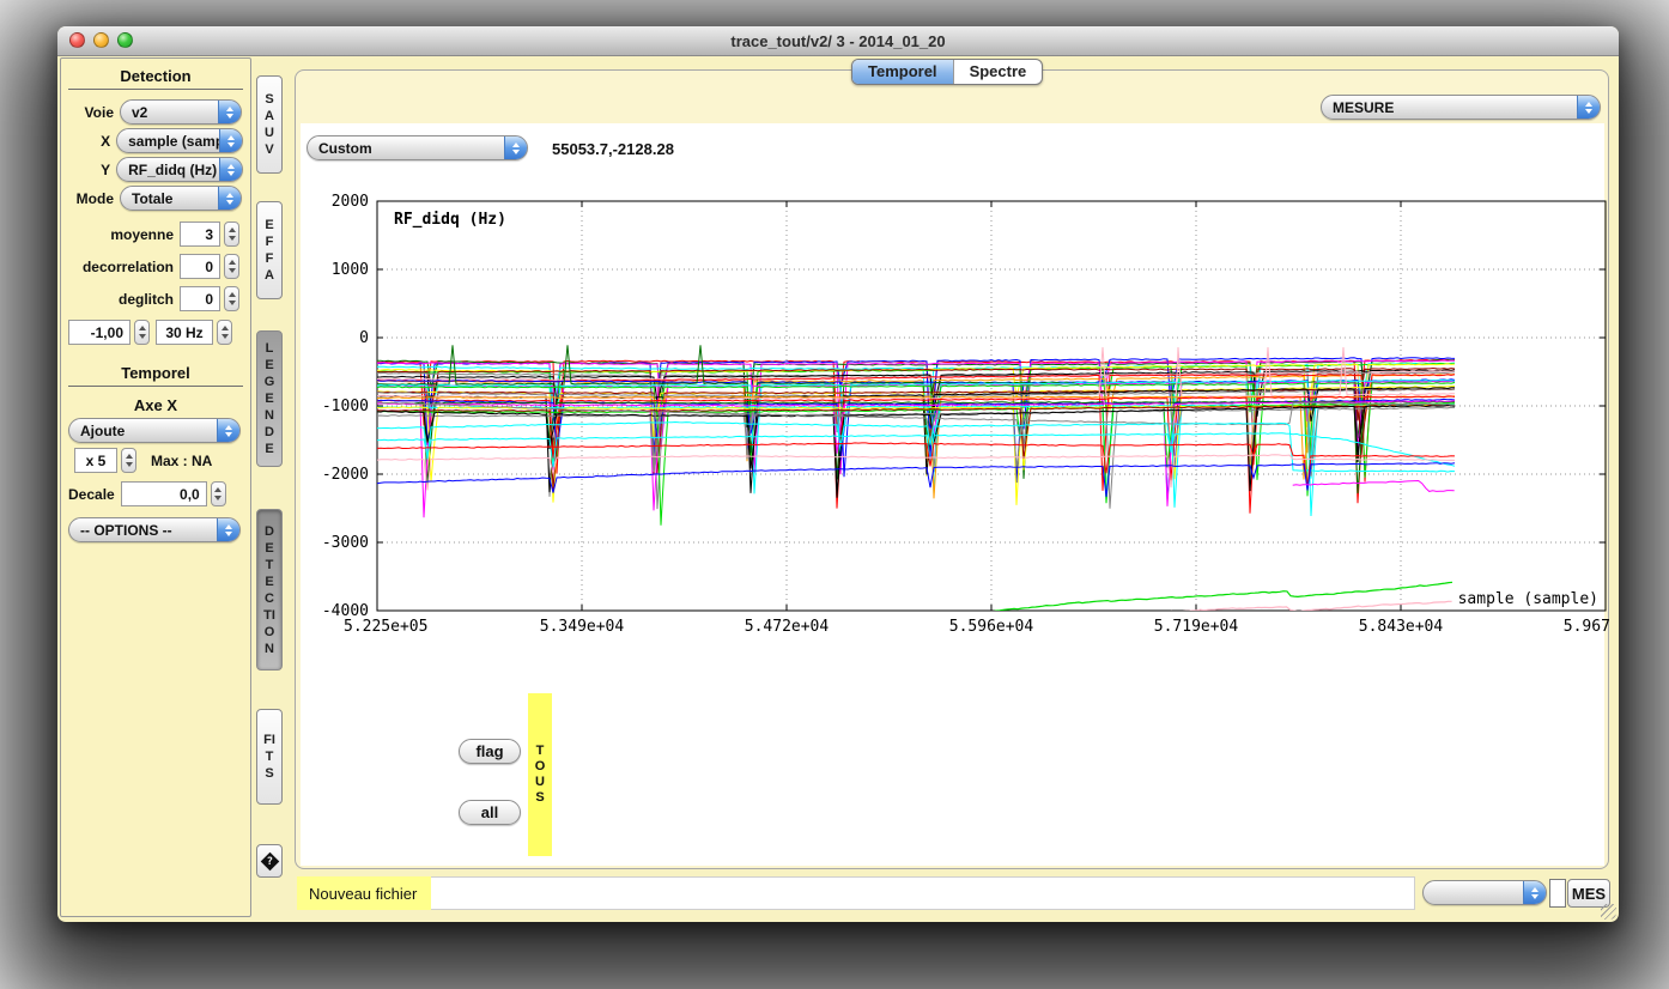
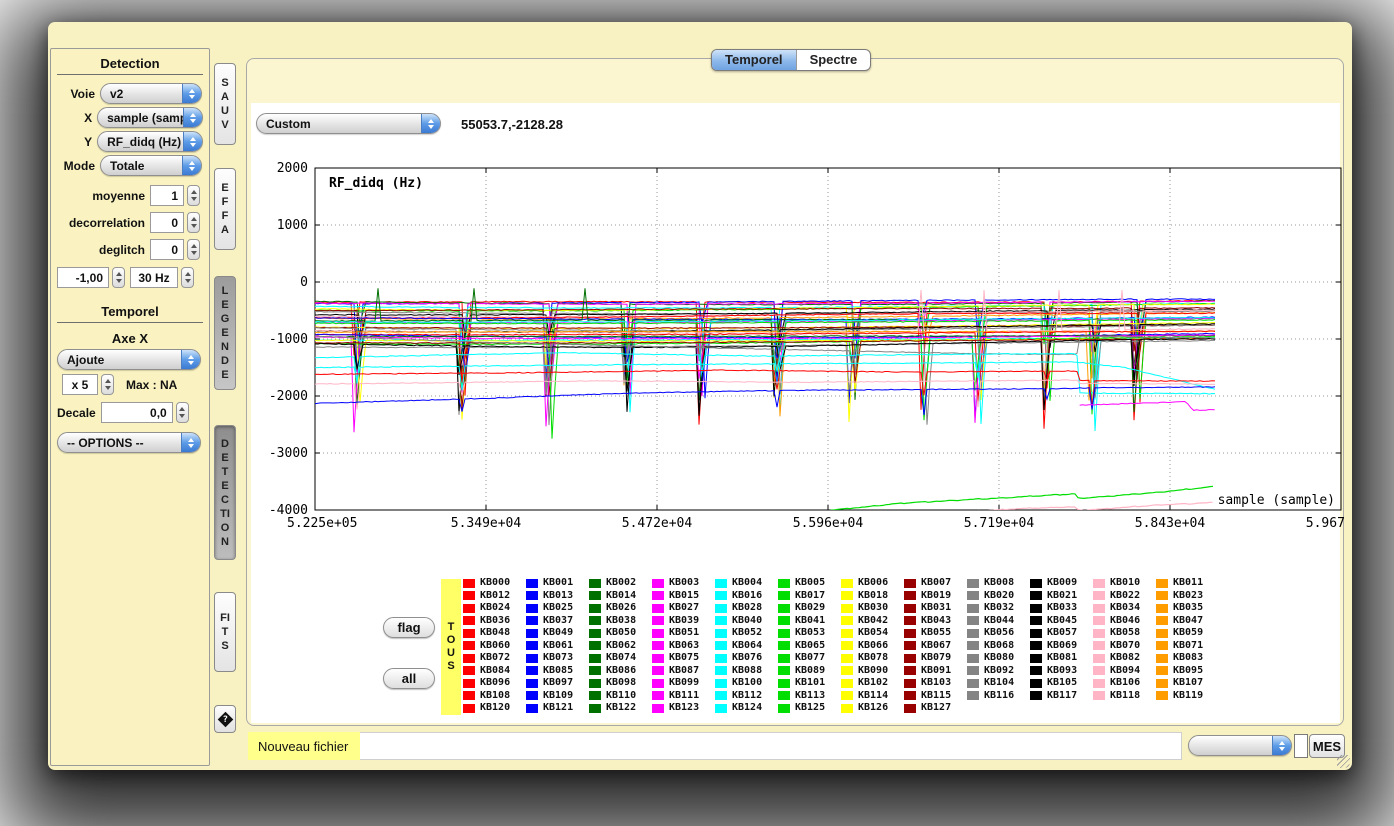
- trace_tout/v2/ 3 - 2014_01_20
  Detection
  Voie
  v2
  X
  sample (sam
  Y
  RF_didq (Hz)
  Mode
  Totale
  moyenne
- 3
+ 1
  decorrelation
  0
  deglitch
  0
  -1,00
  30 Hz
  Temporel
  Axe X
  Ajoute
  x 5
  Max : NA
  Decale
  0,0
  -- OPTIONS --
  SAUV
  EFFA
  LEGENDE
  DETECTION
  FITS
  Temporel
  Spectre
- MESURE
  Custom
  55053.7,-2128.28
  2000
  5.225e+05
  1000
  5.349e+04
  0
  5.472e+04
  -1000
  5.596e+04
  -2000
  5.719e+04
  -3000
  5.843e+04
  -4000
  RF_didq (Hz)
  sample (sample)
  flag
  all
  TOUS
+ KB000
+ KB012
+ KB024
+ KB036
+ KB048
+ KB060
+ KB072
+ KB084
+ KB096
+ KB108
+ KB120
+ KB001
+ KB013
+ KB025
+ KB037
+ KB049
+ KB061
+ KB073
+ KB085
+ KB097
+ KB109
+ KB121
+ KB002
+ KB014
+ KB026
+ KB038
+ KB050
+ KB062
+ KB074
+ KB086
+ KB098
+ KB110
+ KB122
+ KB003
+ KB015
+ KB027
+ KB039
+ KB051
+ KB063
+ KB075
+ KB087
+ KB099
+ KB111
+ KB123
+ KB004
+ KB016
+ KB028
+ KB040
+ KB052
+ KB064
+ KB076
+ KB088
+ KB100
+ KB112
+ KB124
+ KB005
+ KB017
+ KB029
+ KB041
+ KB053
+ KB065
+ KB077
+ KB089
+ KB101
+ KB113
+ KB125
+ KB006
+ KB018
+ KB030
+ KB042
+ KB054
+ KB066
+ KB078
+ KB090
+ KB102
+ KB114
+ KB126
+ KB007
+ KB019
+ KB031
+ KB043
+ KB055
+ KB067
+ KB079
+ KB091
+ KB103
+ KB115
+ KB127
+ KB008
+ KB020
+ KB032
+ KB044
+ KB056
+ KB068
+ KB080
+ KB092
+ KB104
+ KB116
+ KB009
+ KB021
+ KB033
+ KB045
+ KB057
+ KB069
+ KB081
+ KB093
+ KB105
+ KB117
+ KB010
+ KB022
+ KB034
+ KB046
+ KB058
+ KB070
+ KB082
+ KB094
+ KB106
+ KB118
+ KB011
+ KB023
+ KB035
+ KB047
+ KB059
+ KB071
+ KB083
+ KB095
+ KB107
+ KB119
  Nouveau fichier
  MES
